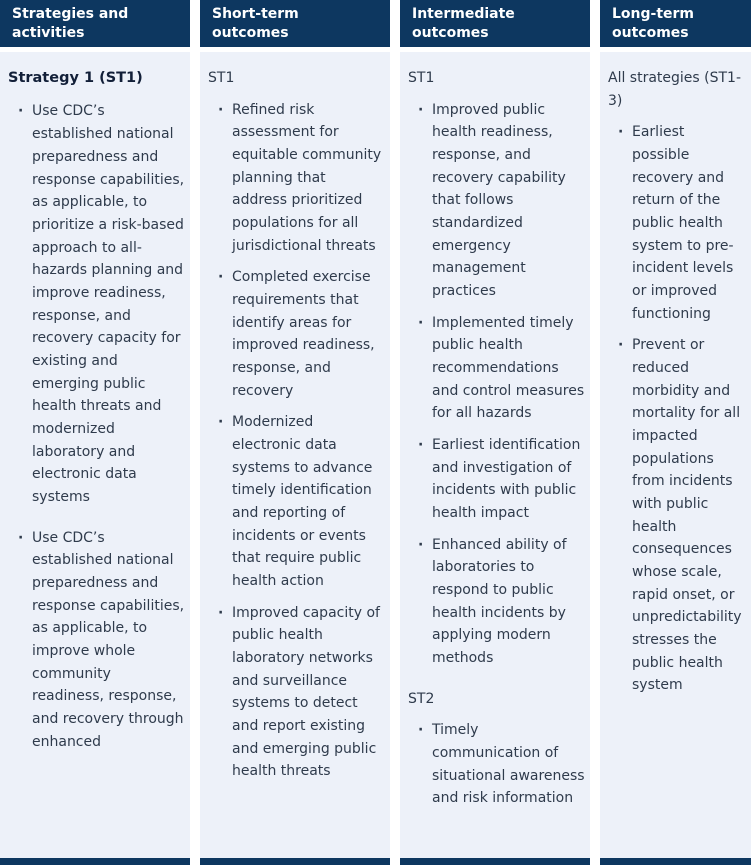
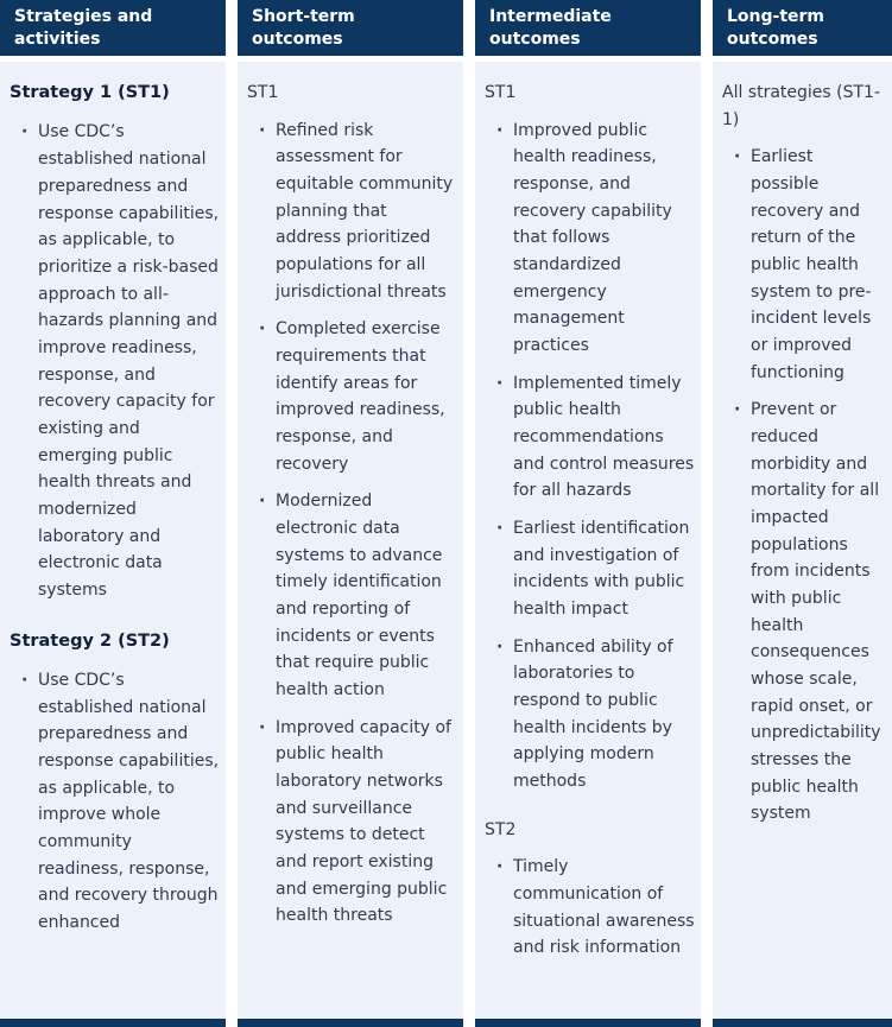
  Strategies and
  activities
  Strategy 1 (ST1)
  Use CDC’s established national preparedness and response capabilities, as applicable, to prioritize a risk-based approach to all-hazards planning and improve readiness, response, and recovery capacity for existing and emerging public health threats and modernized laboratory and electronic data systems
+ Strategy 2 (ST2)
  Use CDC’s established national preparedness and response capabilities, as applicable, to improve whole community readiness, response, and recovery through enhanced
  Short-term outcomes
  ST1
  Refined risk assessment for equitable community planning that address prioritized populations for all jurisdictional threats
  Completed exercise requirements that identify areas for improved readiness, response, and recovery
  Modernized electronic data systems to advance timely identification and reporting of incidents or events that require public health action
  Improved capacity of public health laboratory networks and surveillance systems to detect and report existing and emerging public health threats
  Intermediate
  outcomes
  ST1
  Improved public health readiness, response, and recovery capability that follows standardized emergency management practices
  Implemented timely public health recommendations and control measures for all hazards
  Earliest identification and investigation of incidents with public health impact
  Enhanced ability of laboratories to respond to public health incidents by applying modern methods
  ST2
  Timely communication of situational awareness and risk information
  Long-term
  outcomes
- All strategies (ST1-3)
+ All strategies (ST1-1)
  Earliest possible recovery and return of the public health system to pre-incident levels or improved functioning
  Prevent or reduced morbidity and mortality for all impacted populations from incidents with public health consequences whose scale, rapid onset, or unpredictability stresses the public health system
